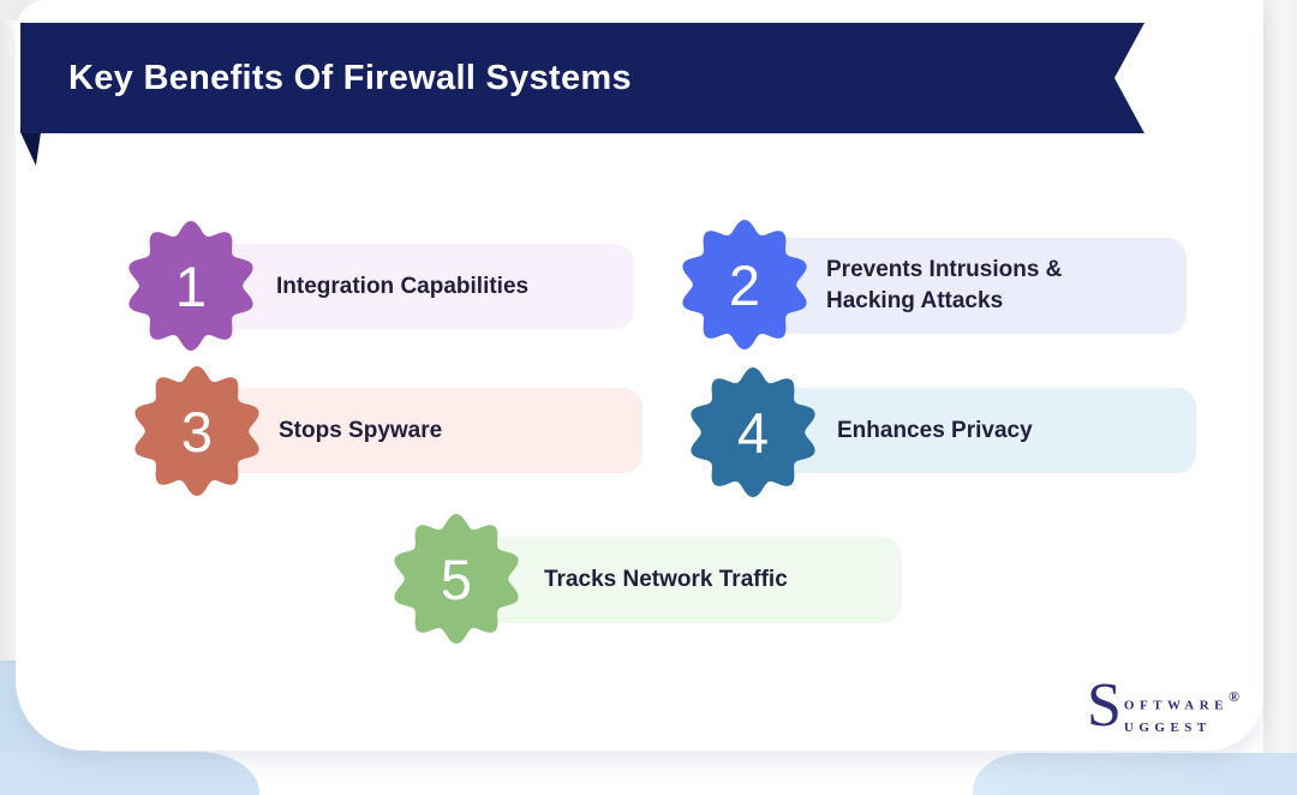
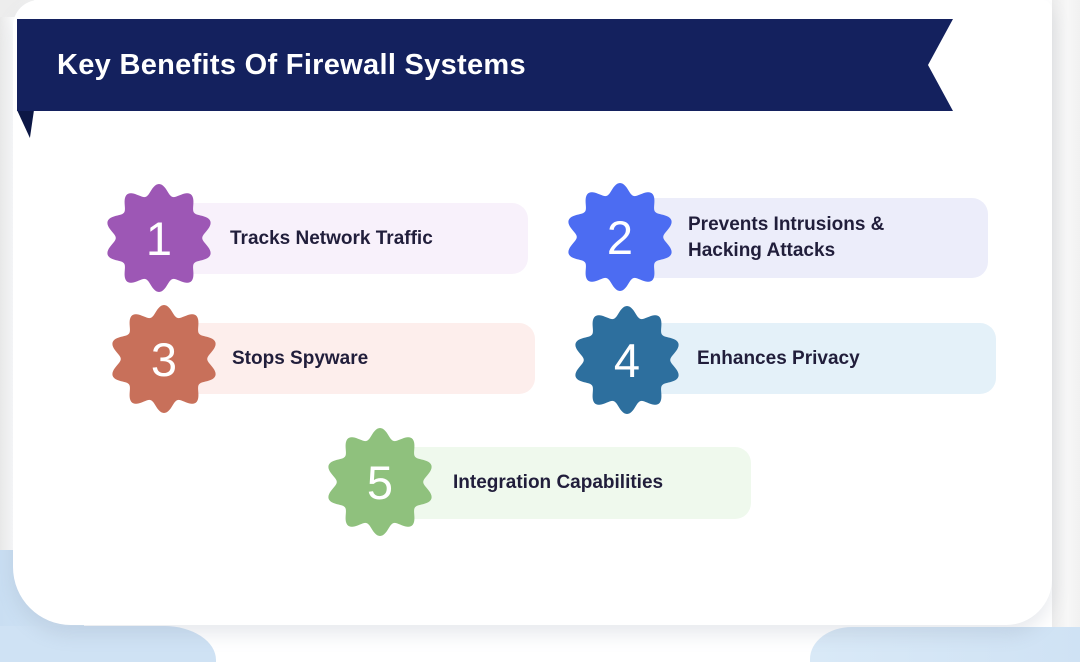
  Key Benefits Of Firewall Systems
- Integration Capabilities
+ Tracks Network Traffic
  1
  Prevents Intrusions & Hacking Attacks
  2
  Stops Spyware
  3
  Enhances Privacy
  4
- Tracks Network Traffic
+ Integration Capabilities
  5
- S
- oftware®
- uggest
